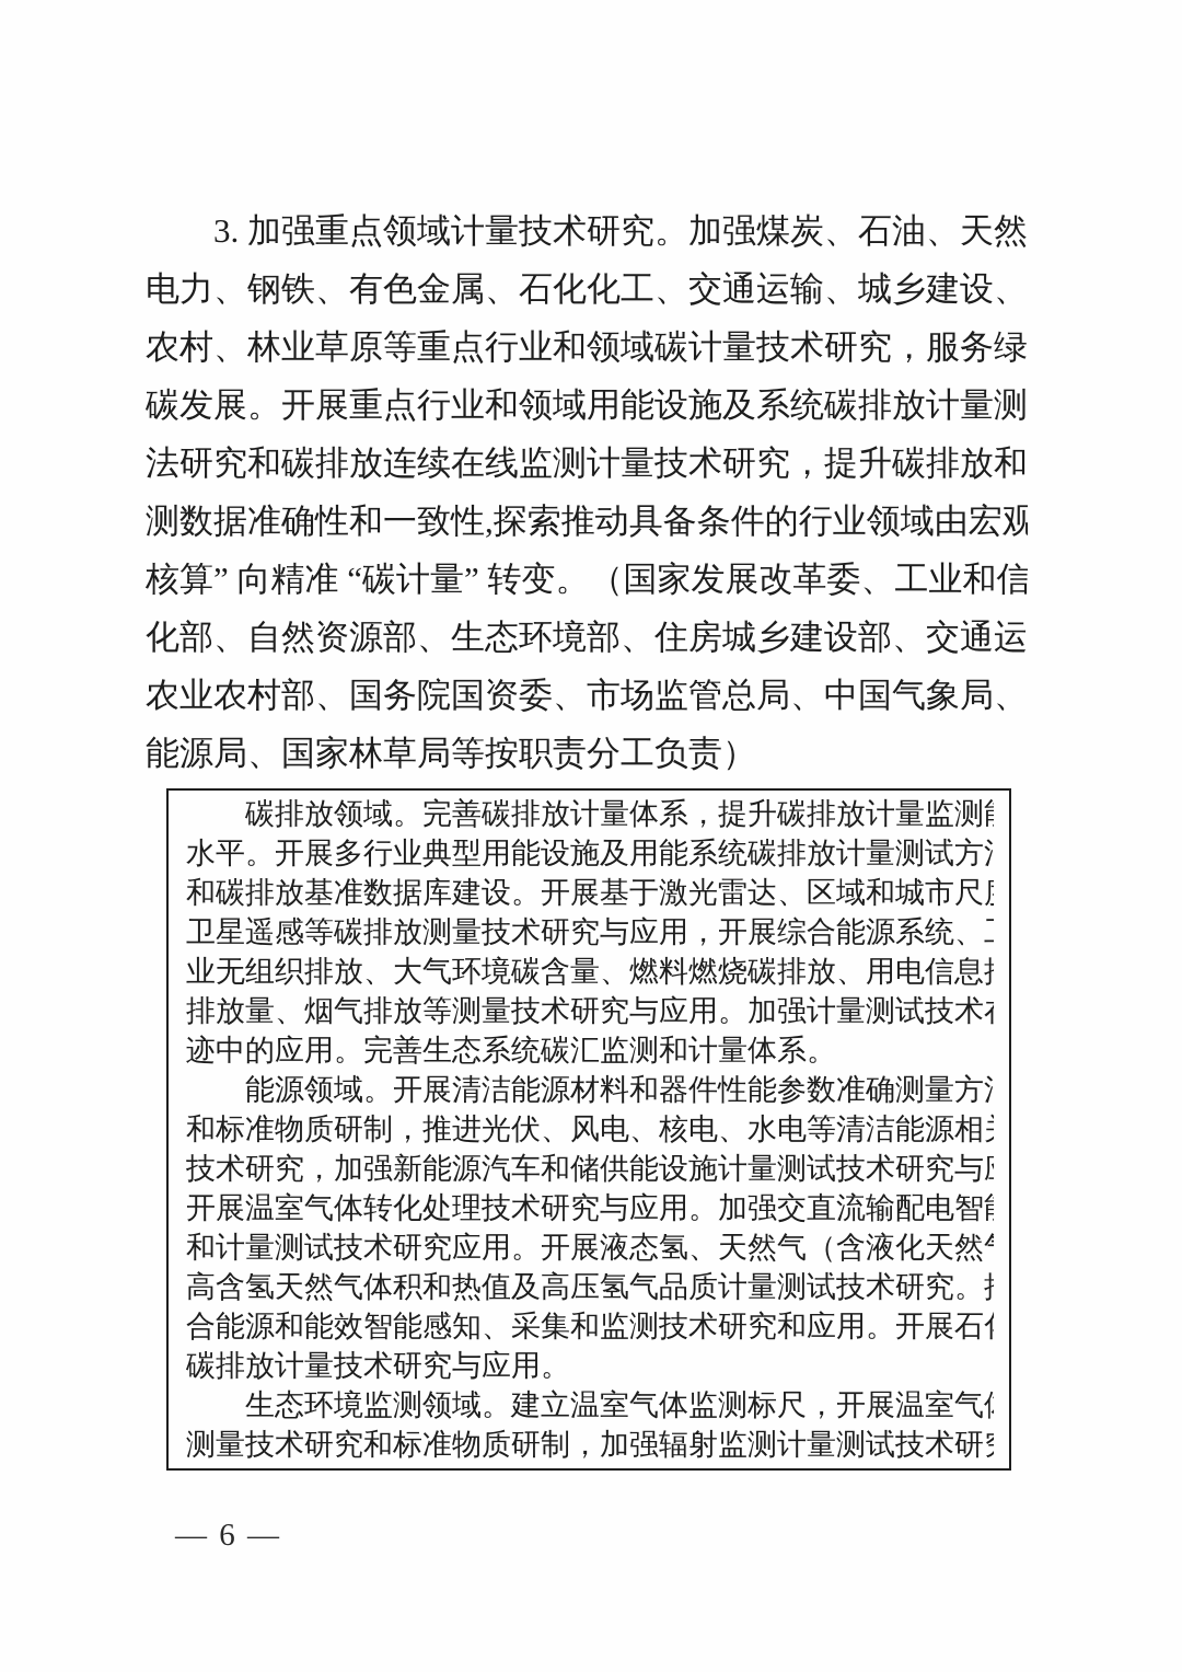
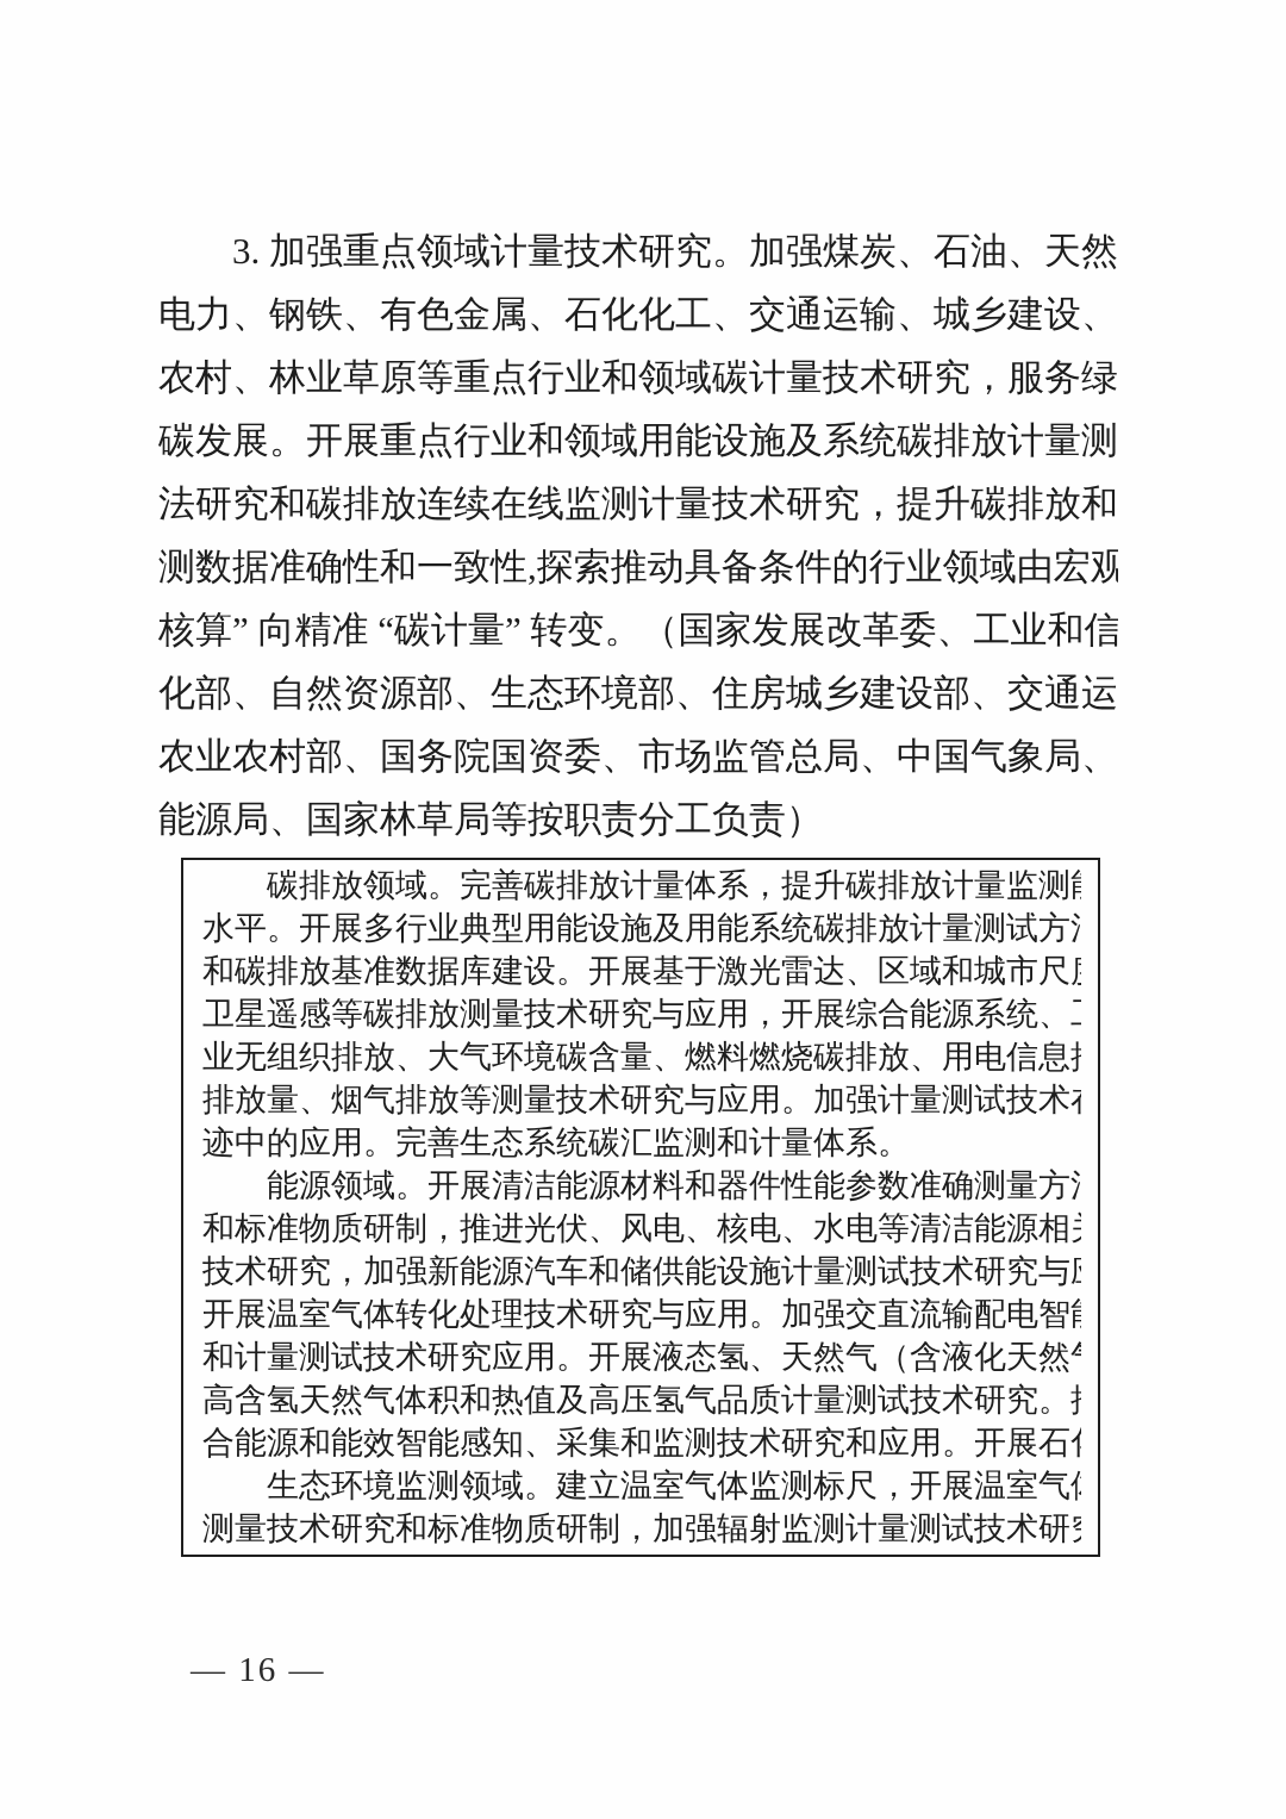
  3. 加强重点领域计量技术研究。加强煤炭、石油、天然
  电力、钢铁、有色金属、石化化工、交通运输、城乡建设、
  农村、林业草原等重点行业和领域碳计量技术研究，服务绿
  碳发展。开展重点行业和领域用能设施及系统碳排放计量测
  法研究和碳排放连续在线监测计量技术研究，提升碳排放和
  测数据准确性和一致性,探索推动具备条件的行业领域由宏观
  核算” 向精准 “碳计量” 转变。（国家发展改革委、工业和信
  化部、自然资源部、生态环境部、住房城乡建设部、交通运
  农业农村部、国务院国资委、市场监管总局、中国气象局、
  能源局、国家林草局等按职责分工负责）
  碳排放领域。完善碳排放计量体系，提升碳排放计量监测
  水平。开展多行业典型用能设施及用能系统碳排放计量测试方
  和碳排放基准数据库建设。开展基于激光雷达、区域和城市尺
  卫星遥感等碳排放测量技术研究与应用，开展综合能源系统、
  业无组织排放、大气环境碳含量、燃料燃烧碳排放、用电信息
  排放量、烟气排放等测量技术研究与应用。加强计量测试技术
  迹中的应用。完善生态系统碳汇监测和计量体系。
  能源领域。开展清洁能源材料和器件性能参数准确测量方
  和标准物质研制，推进光伏、风电、核电、水电等清洁能源相
  技术研究，加强新能源汽车和储供能设施计量测试技术研究与
  开展温室气体转化处理技术研究与应用。加强交直流输配电智
  和计量测试技术研究应用。开展液态氢、天然气（含液化天然
  高含氢天然气体积和热值及高压氢气品质计量测试技术研究。
  合能源和能效智能感知、采集和监测技术研究和应用。开展石
- 碳排放计量技术研究与应用。
  生态环境监测领域。建立温室气体监测标尺，开展温室气
  测量技术研究和标准物质研制，加强辐射监测计量测试技术研
- — 6 —
+ — 16 —
